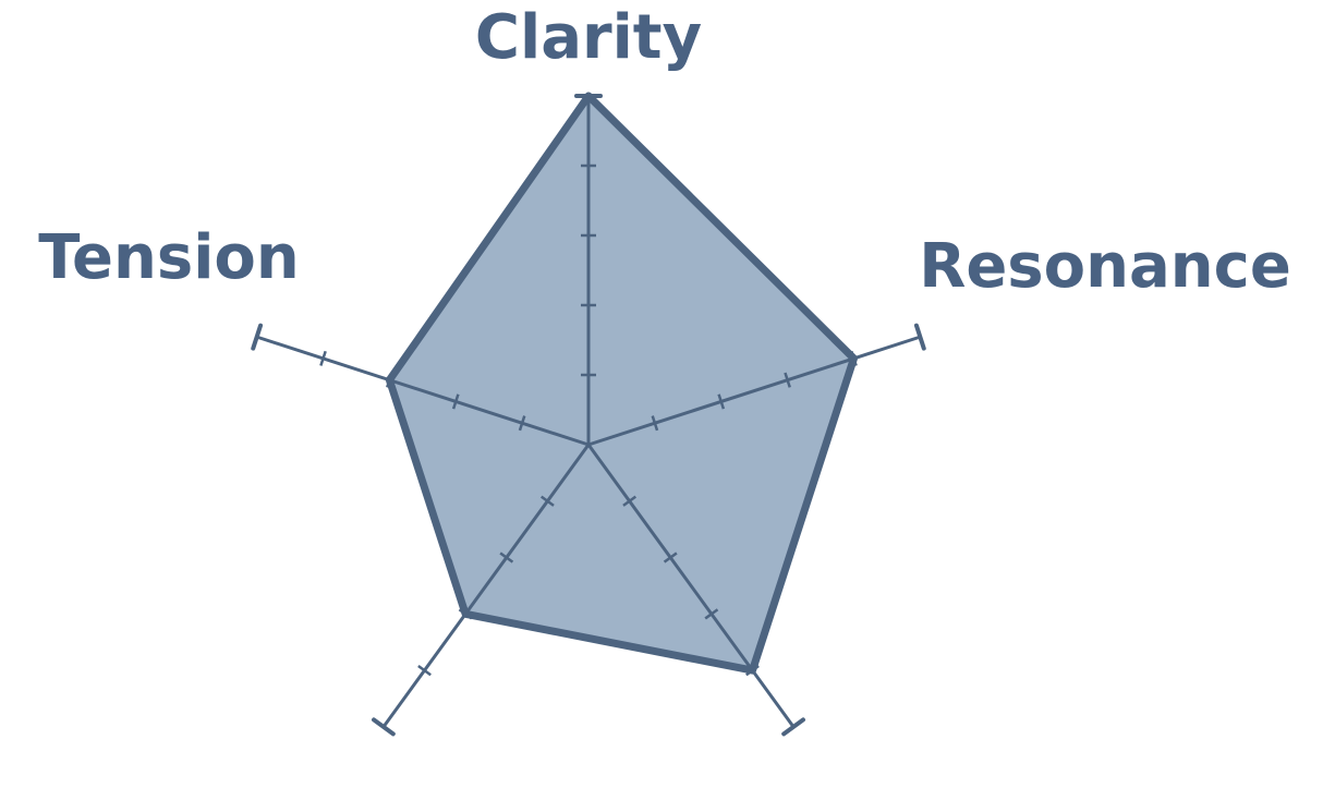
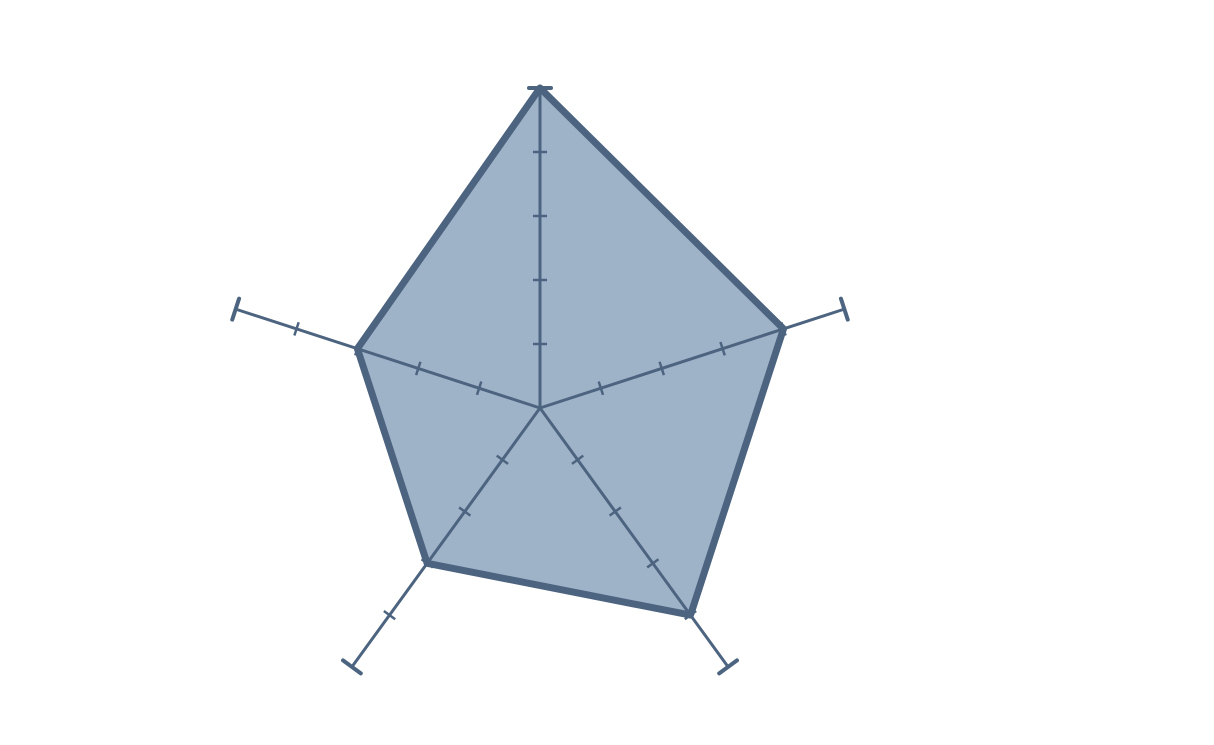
- Clarity
- Resonance
- Tension
